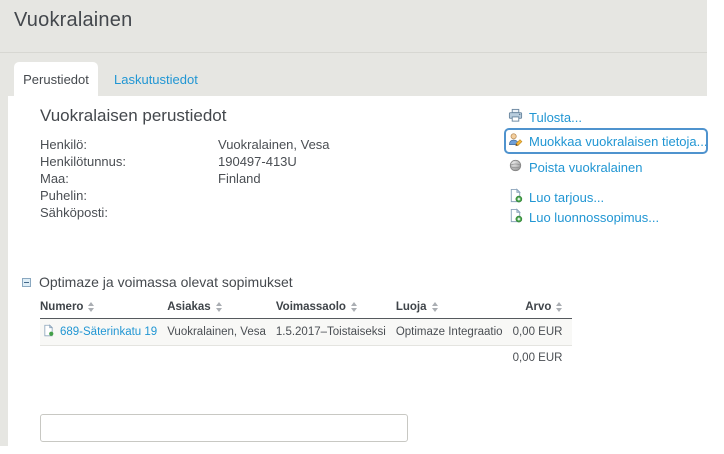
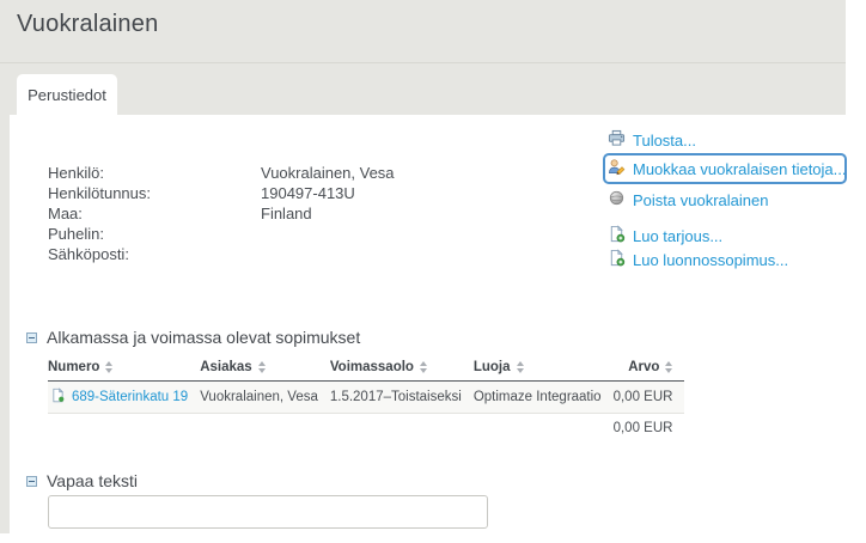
  Vuokralainen
  Perustiedot
- Laskutustiedot
- Vuokralaisen perustiedot
  Henkilö:
  Vuokralainen, Vesa
  Henkilötunnus:
  190497-413U
  Maa:
  Finland
  Puhelin:
  Sähköposti:
  Tulosta...
  Muokkaa vuokralaisen tietoja...
  Poista vuokralainen
  Luo tarjous...
  Luo luonnossopimus...
- Optimaze ja voimassa olevat sopimukset
+ Alkamassa ja voimassa olevat sopimukset
  Numero	Asiakas	Voimassaolo	Luoja	Arvo
  689-Säterinkatu 19	Vuokralainen, Vesa	1.5.2017–Toistaiseksi	Optimaze Integraatio	0,00 EUR
  	0,00 EUR
+ Vapaa teksti
